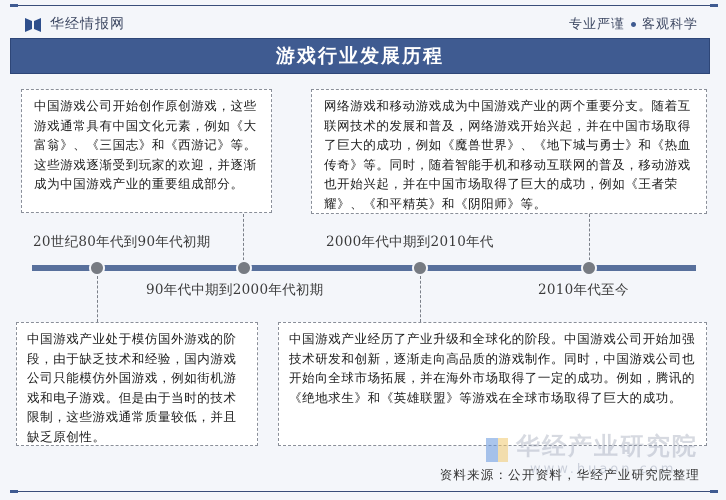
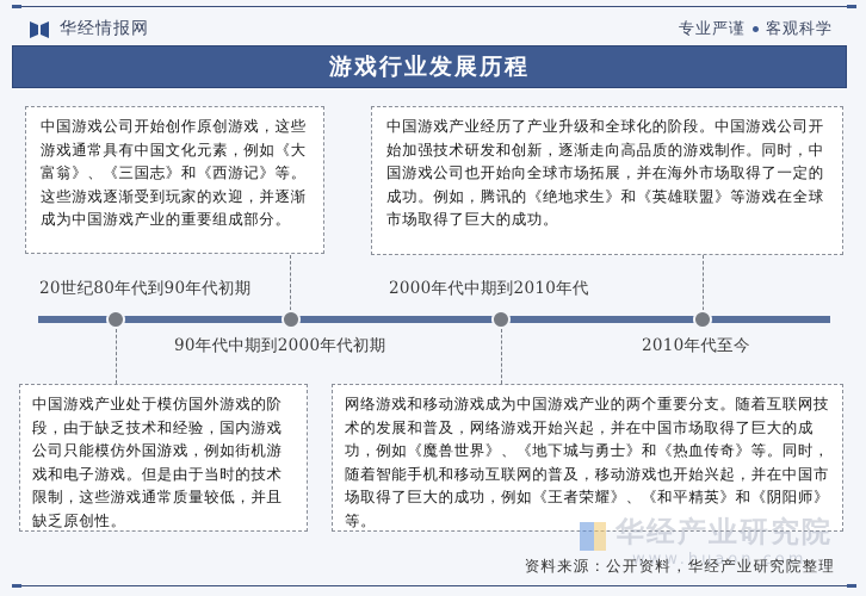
  华经情报网
  专业严谨
  客观科学
  游戏行业发展历程
  中国游戏公司开始创作原创游戏，这些游戏通常具有中国文化元素，例如《大富翁》、《三国志》和《西游记》等。这些游戏逐渐受到玩家的欢迎，并逐渐成为中国游戏产业的重要组成部分。
- 网络游戏和移动游戏成为中国游戏产业的两个重要分支。随着互联网技术的发展和普及，网络游戏开始兴起，并在中国市场取得了巨大的成功，例如《魔兽世界》、《地下城与勇士》和《热血传奇》等。同时，随着智能手机和移动互联网的普及，移动游戏也开始兴起，并在中国市场取得了巨大的成功，例如《王者荣耀》、《和平精英》和《阴阳师》等。
+ 中国游戏产业经历了产业升级和全球化的阶段。中国游戏公司开始加强技术研发和创新，逐渐走向高品质的游戏制作。同时，中国游戏公司也开始向全球市场拓展，并在海外市场取得了一定的成功。例如，腾讯的《绝地求生》和《英雄联盟》等游戏在全球市场取得了巨大的成功。
  20世纪80年代到90年代初期
  90年代中期到2000年代初期
  2000年代中期到2010年代
  2010年代至今
  中国游戏产业处于模仿国外游戏的阶段，由于缺乏技术和经验，国内游戏公司只能模仿外国游戏，例如街机游戏和电子游戏。但是由于当时的技术限制，这些游戏通常质量较低，并且缺乏原创性。
- 中国游戏产业经历了产业升级和全球化的阶段。中国游戏公司开始加强技术研发和创新，逐渐走向高品质的游戏制作。同时，中国游戏公司也开始向全球市场拓展，并在海外市场取得了一定的成功。例如，腾讯的《绝地求生》和《英雄联盟》等游戏在全球市场取得了巨大的成功。
+ 网络游戏和移动游戏成为中国游戏产业的两个重要分支。随着互联网技术的发展和普及，网络游戏开始兴起，并在中国市场取得了巨大的成功，例如《魔兽世界》、《地下城与勇士》和《热血传奇》等。同时，随着智能手机和移动互联网的普及，移动游戏也开始兴起，并在中国市场取得了巨大的成功，例如《王者荣耀》、《和平精英》和《阴阳师》等。
  华经产业研究院
  www.huaon.com
  资料来源：公开资料，华经产业研究院整理
